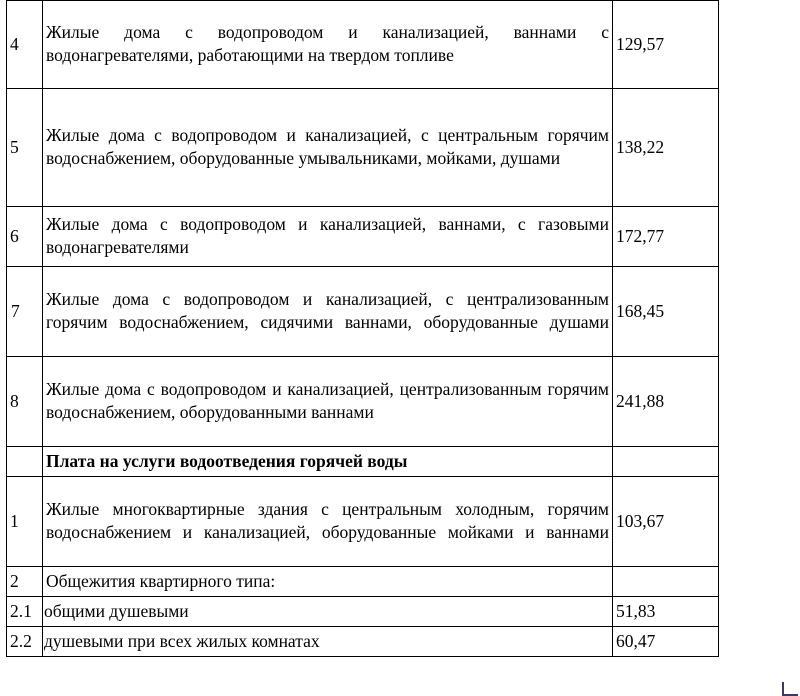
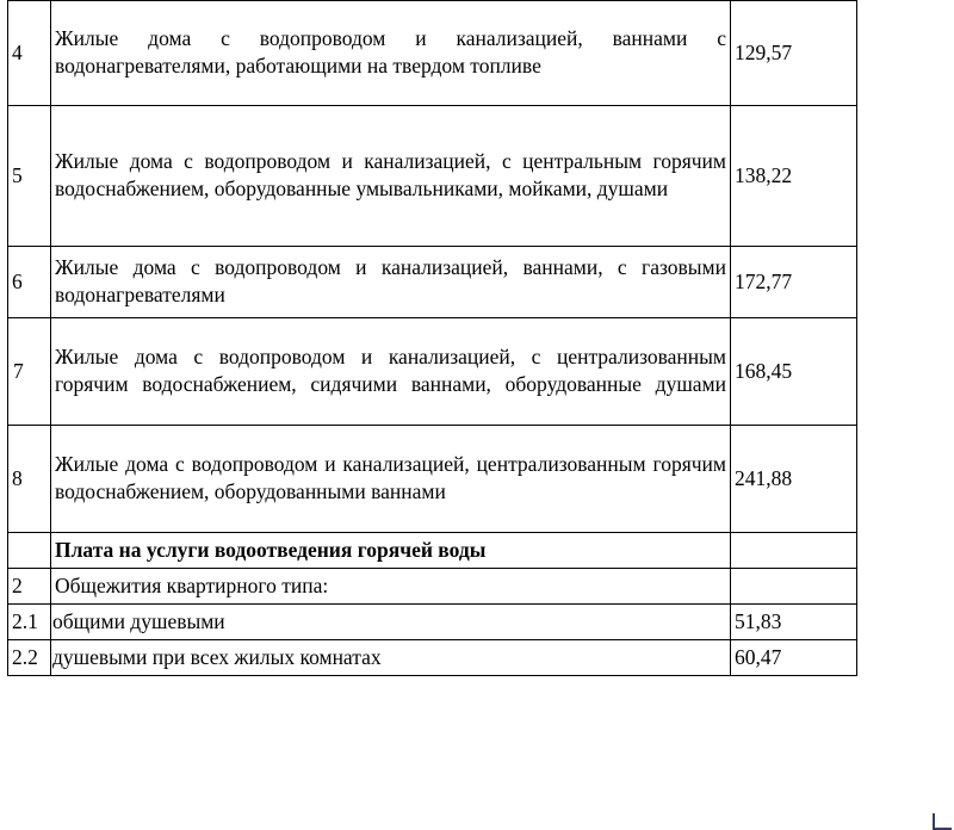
  4	Жилые дома с водопроводом и канализацией, ваннами с водонагревателями, работающими на твердом топливе	129,57
  5	Жилые дома с водопроводом и канализацией, с центральным горячим водоснабжением, оборудованные умывальниками, мойками, душами	138,22
  6	Жилые дома с водопроводом и канализацией, ваннами, с газовыми водонагревателями	172,77
  7	Жилые дома с водопроводом и канализацией, с централизованным горячим водоснабжением, сидячими ваннами, оборудованные душами	168,45
  8	Жилые дома с водопроводом и канализацией, централизованным горячим водоснабжением, оборудованными ваннами	241,88
  	Плата на услуги водоотведения горячей воды
- 1	Жилые многоквартирные здания с центральным холодным, горячим водоснабжением и канализацией, оборудованные мойками и ваннами	103,67
  2	Общежития квартирного типа:
  2.1	общими душевыми	51,83
  2.2	душевыми при всех жилых комнатах	60,47
